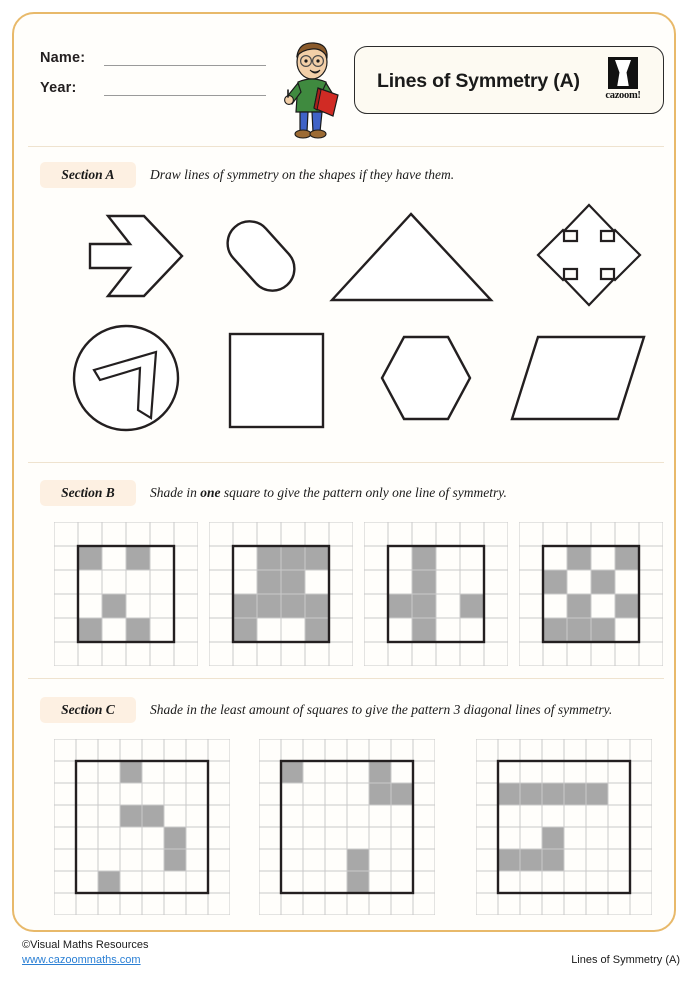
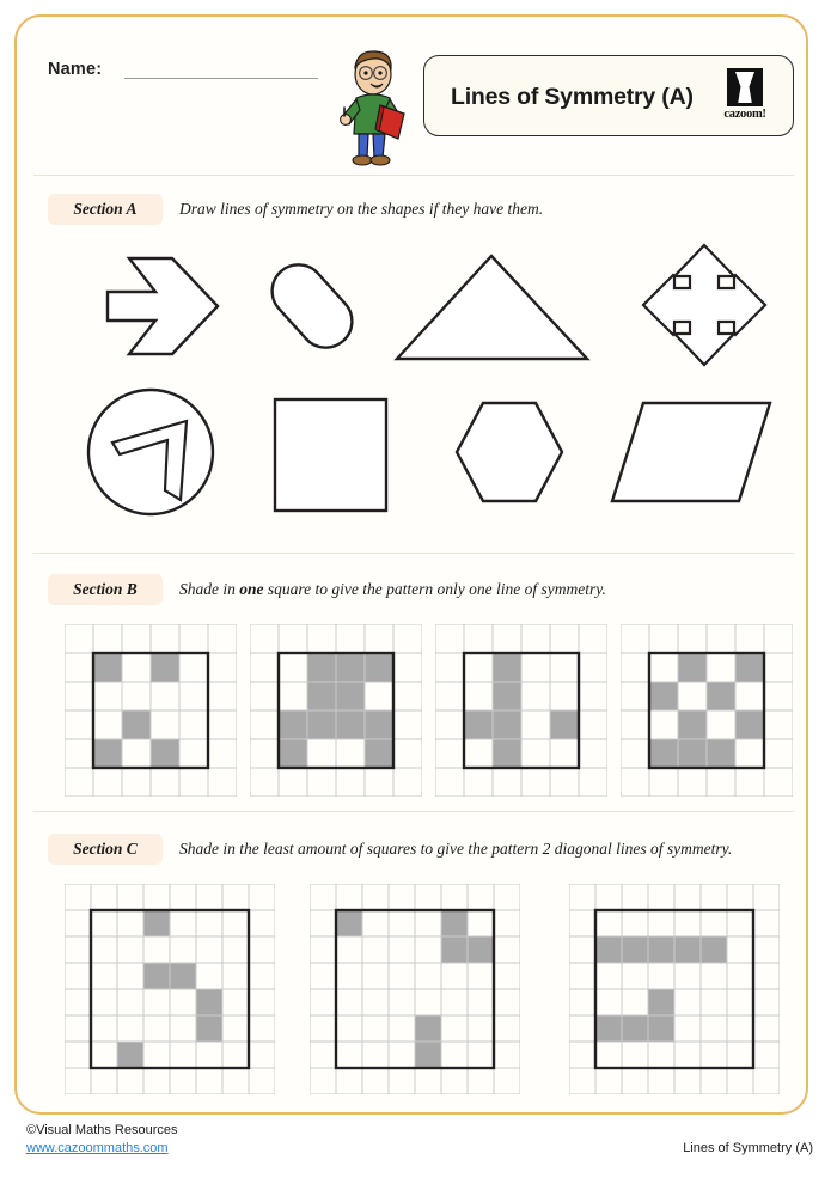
  Name:
- Year:
  Lines of Symmetry (A)
  cazoom!
  Section A
  Draw lines of symmetry on the shapes if they have them.
  Section B
  Shade in one square to give the pattern only one line of symmetry.
  Section C
- Shade in the least amount of squares to give the pattern 3 diagonal lines of symmetry.
+ Shade in the least amount of squares to give the pattern 2 diagonal lines of symmetry.
  ©Visual Maths Resources
  www.cazoommaths.com
  Lines of Symmetry (A)
